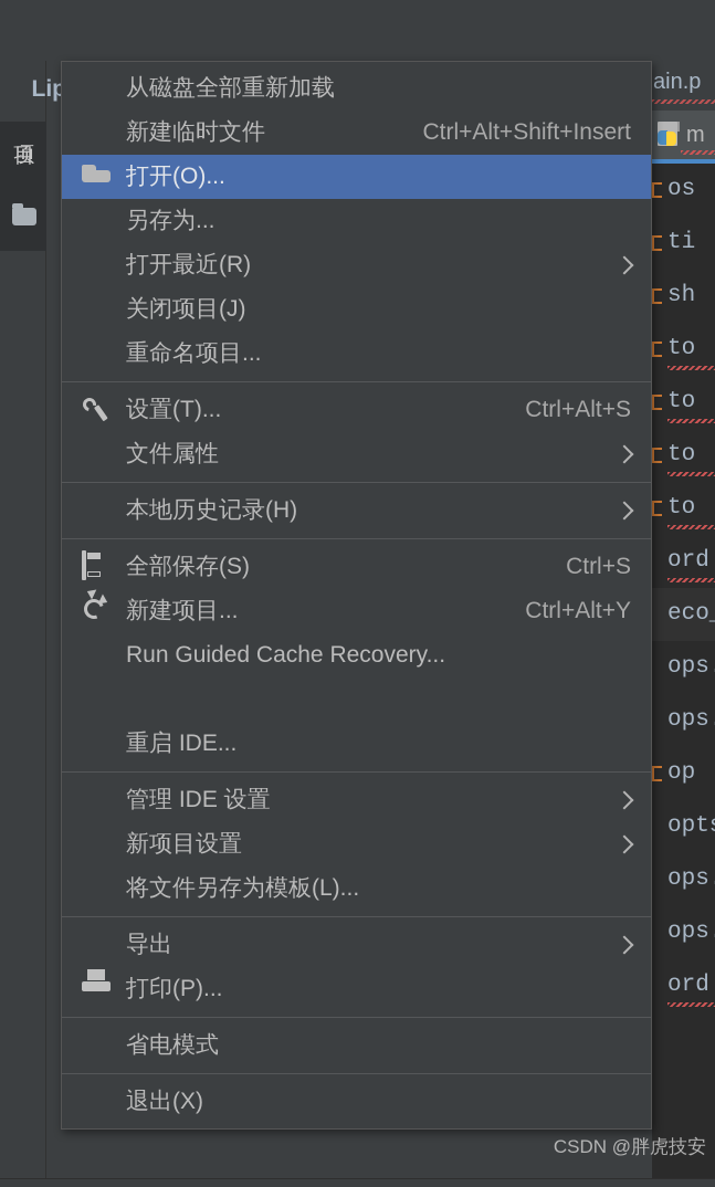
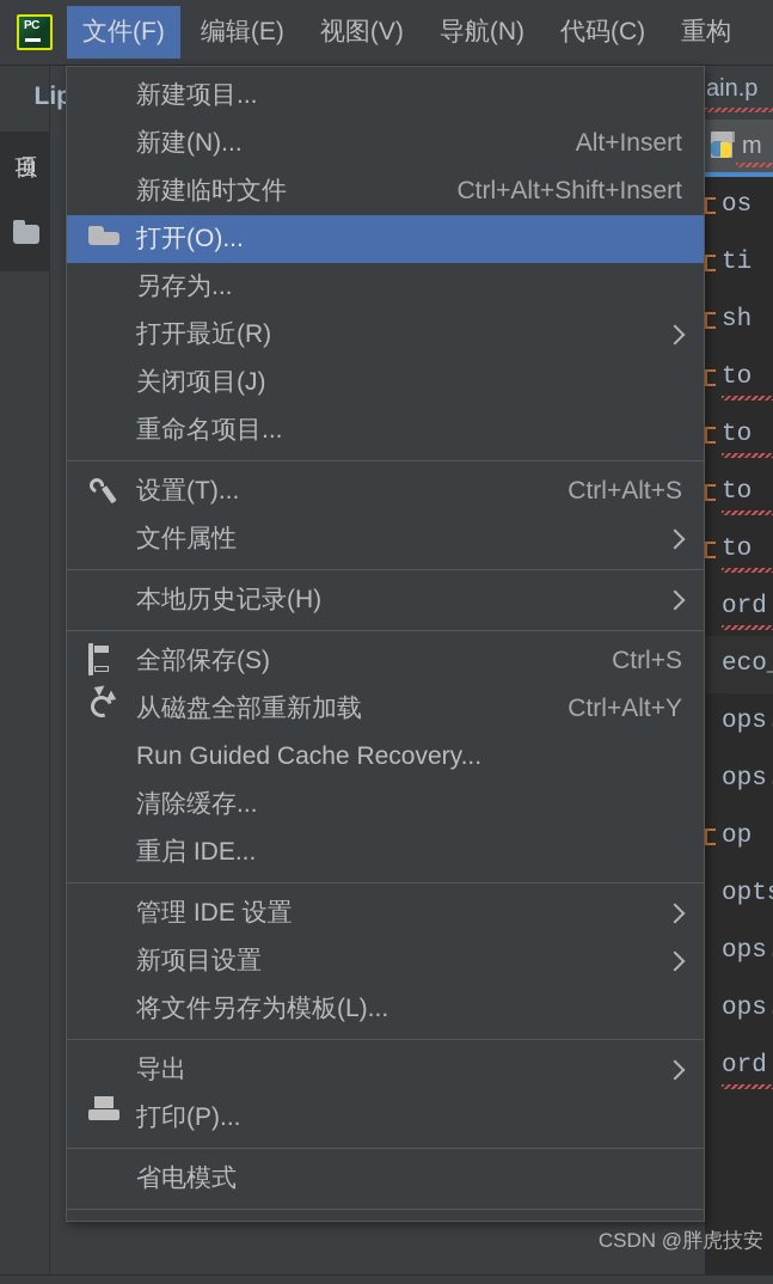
  ain.p
  m
  os
  ti
  sh
  to
  to
  to
  to
  ord
  eco
  ops
  ops
  op
  opt
  ops
  ops
  ord
  Lip
+ PC
+ 文件(F)
+ 编辑(E)
+ 视图(V)
+ 导航(N)
+ 代码(C)
+ 重构
- 从磁盘全部重新加载
+ 新建项目...
+ 新建(N)...
+ Alt+Insert
  新建临时文件
  Ctrl+Alt+Shift+Insert
  打开(O)...
  另存为...
  打开最近(R)
  关闭项目(J)
  重命名项目...
  设置(T)...
  Ctrl+Alt+S
  文件属性
  本地历史记录(H)
  全部保存(S)
  Ctrl+S
- 新建项目...
+ 从磁盘全部重新加载
  Ctrl+Alt+Y
  Run Guided Cache Recovery...
+ 清除缓存...
  重启 IDE...
  管理 IDE 设置
  新项目设置
  将文件另存为模板(L)...
  导出
  打印(P)...
  省电模式
- 退出(X)
  CSDN @胖虎技安
